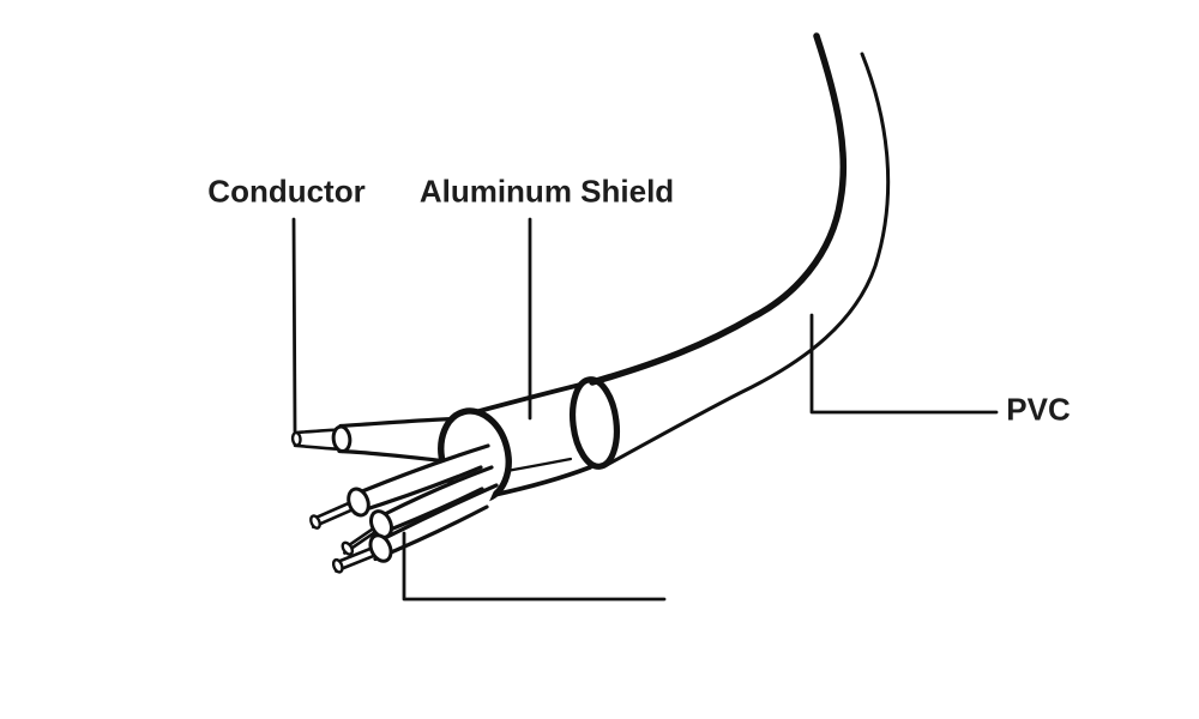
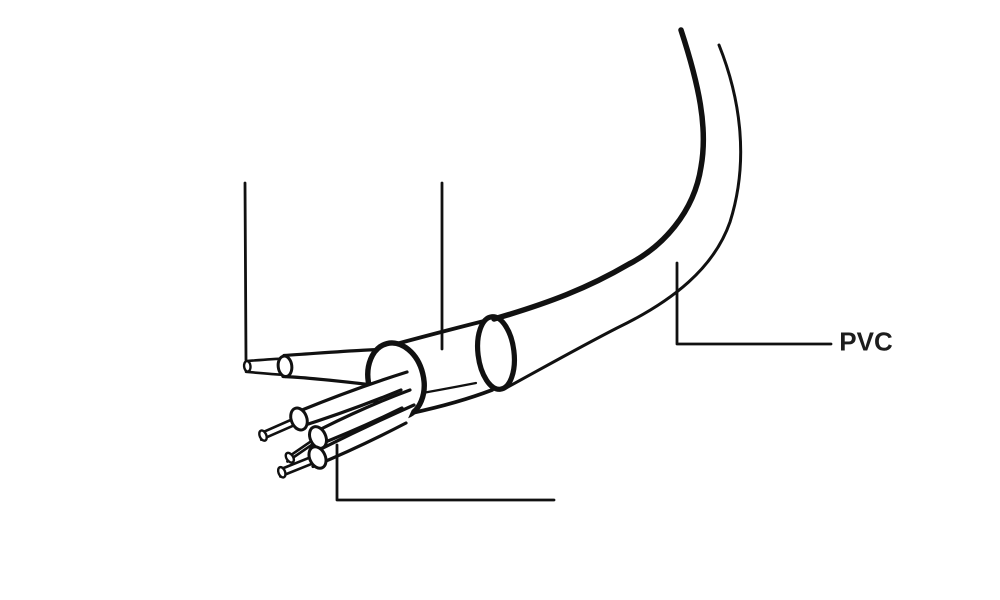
- Conductor
- Aluminum Shield
  PVC
